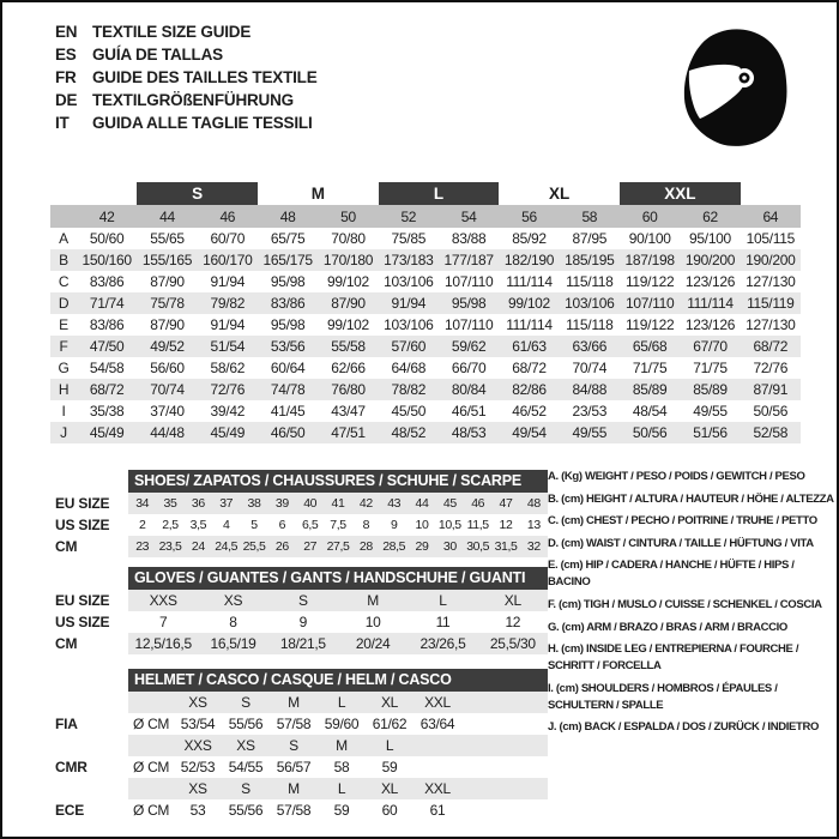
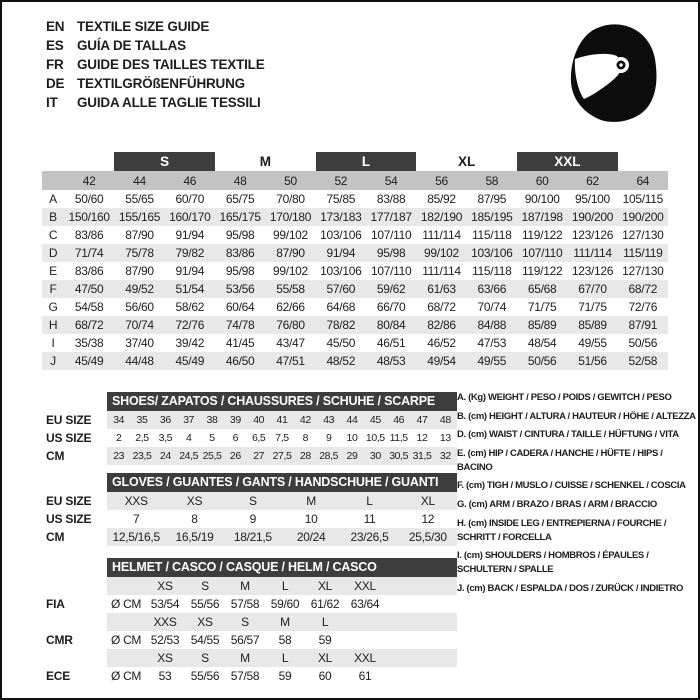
  EN
  TEXTILE SIZE GUIDE
  ES
  GUÍA DE TALLAS
  FR
  GUIDE DES TAILLES TEXTILE
  DE
  TEXTILGRÖßENFÜHRUNG
  IT
  GUIDA ALLE TAGLIE TESSILI
  S
  M
  L
  XL
  XXL
  42
  44
  46
  48
  50
  52
  54
  56
  58
  60
  62
  64
  A
  50/60
  55/65
  60/70
  65/75
  70/80
  75/85
  83/88
  85/92
  87/95
  90/100
  95/100
  105/115
  B
  150/160
  155/165
  160/170
  165/175
  170/180
  173/183
  177/187
  182/190
  185/195
  187/198
  190/200
  190/200
  C
  83/86
  87/90
  91/94
  95/98
  99/102
  103/106
  107/110
  111/114
  115/118
  119/122
  123/126
  127/130
  D
  71/74
  75/78
  79/82
  83/86
  87/90
  91/94
  95/98
  99/102
  103/106
  107/110
  111/114
  115/119
  E
  83/86
  87/90
  91/94
  95/98
  99/102
  103/106
  107/110
  111/114
  115/118
  119/122
  123/126
  127/130
  F
  47/50
  49/52
  51/54
  53/56
  55/58
  57/60
  59/62
  61/63
  63/66
  65/68
  67/70
  68/72
  G
  54/58
  56/60
  58/62
  60/64
  62/66
  64/68
  66/70
  68/72
  70/74
  71/75
  71/75
  72/76
  H
  68/72
  70/74
  72/76
  74/78
  76/80
  78/82
  80/84
  82/86
  84/88
  85/89
  85/89
  87/91
  I
  35/38
  37/40
  39/42
  41/45
  43/47
  45/50
  46/51
  46/52
- 23/53
+ 47/53
  48/54
  49/55
  50/56
  J
  45/49
  44/48
  45/49
  46/50
  47/51
  48/52
  48/53
  49/54
  49/55
  50/56
  51/56
  52/58
  EU SIZE
  US SIZE
  CM
  EU SIZE
  US SIZE
  CM
  FIA
  CMR
  ECE
  SHOES/ ZAPATOS / CHAUSSURES / SCHUHE / SCARPE
  34
  35
  36
  37
  38
  39
  40
  41
  42
  43
  44
  45
  46
  47
  48
  2
  2,5
  3,5
  4
  5
  6
  6,5
  7,5
  8
  9
  10
  10,5
  11,5
  12
  13
  23
  23,5
  24
  24,5
  25,5
  26
  27
  27,5
  28
  28,5
  29
  30
  30,5
  31,5
  32
  GLOVES / GUANTES / GANTS / HANDSCHUHE / GUANTI
  XXS
  XS
  S
  M
  L
  XL
  7
  8
  9
  10
  11
  12
  12,5/16,5
  16,5/19
  18/21,5
  20/24
  23/26,5
  25,5/30
  HELMET / CASCO / CASQUE / HELM / CASCO
  XS
  S
  M
  L
  XL
  XXL
  Ø CM
  53/54
  55/56
  57/58
  59/60
  61/62
  63/64
  XXS
  XS
  S
  M
  L
  Ø CM
  52/53
  54/55
  56/57
  58
  59
  XS
  S
  M
  L
  XL
  XXL
  Ø CM
  53
  55/56
  57/58
  59
  60
  61
  A. (Kg) WEIGHT / PESO / POIDS / GEWITCH / PESO
  B. (cm) HEIGHT / ALTURA / HAUTEUR / HÖHE / ALTEZZA
- C. (cm) CHEST / PECHO / POITRINE / TRUHE / PETTO
  D. (cm) WAIST / CINTURA / TAILLE / HÜFTUNG / VITA
  E. (cm) HIP / CADERA / HANCHE / HÜFTE / HIPS / BACINO
  F. (cm) TIGH / MUSLO / CUISSE / SCHENKEL / COSCIA
  G. (cm) ARM / BRAZO / BRAS / ARM / BRACCIO
  H. (cm) INSIDE LEG / ENTREPIERNA / FOURCHE /
  SCHRITT / FORCELLA
  I. (cm) SHOULDERS / HOMBROS / ÉPAULES /
  SCHULTERN / SPALLE
  J. (cm) BACK / ESPALDA / DOS / ZURÜCK / INDIETRO
